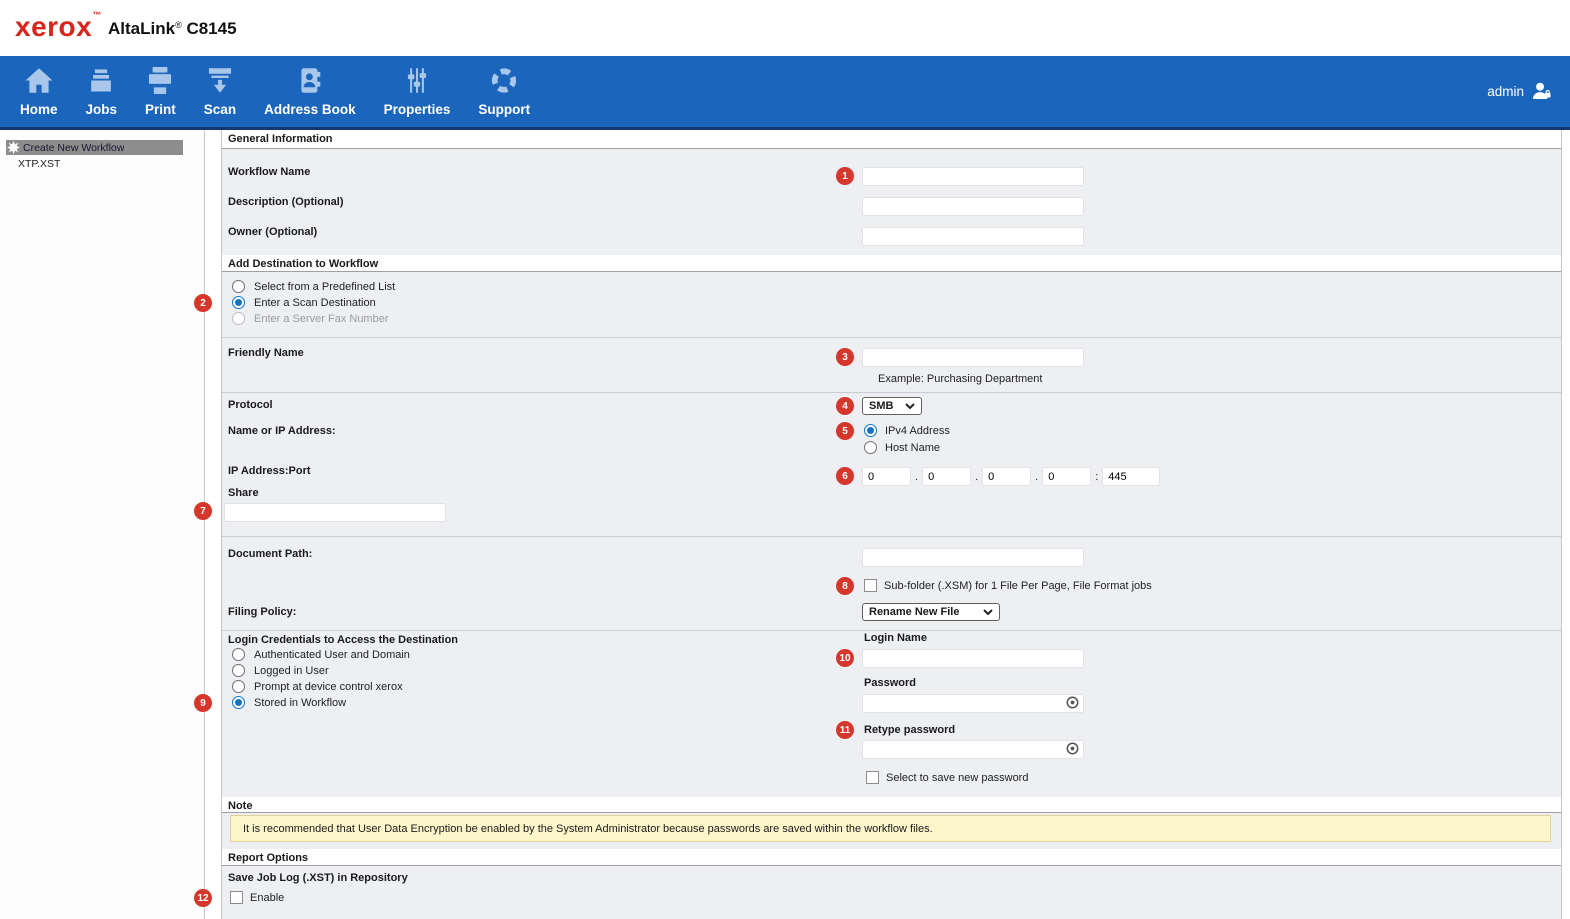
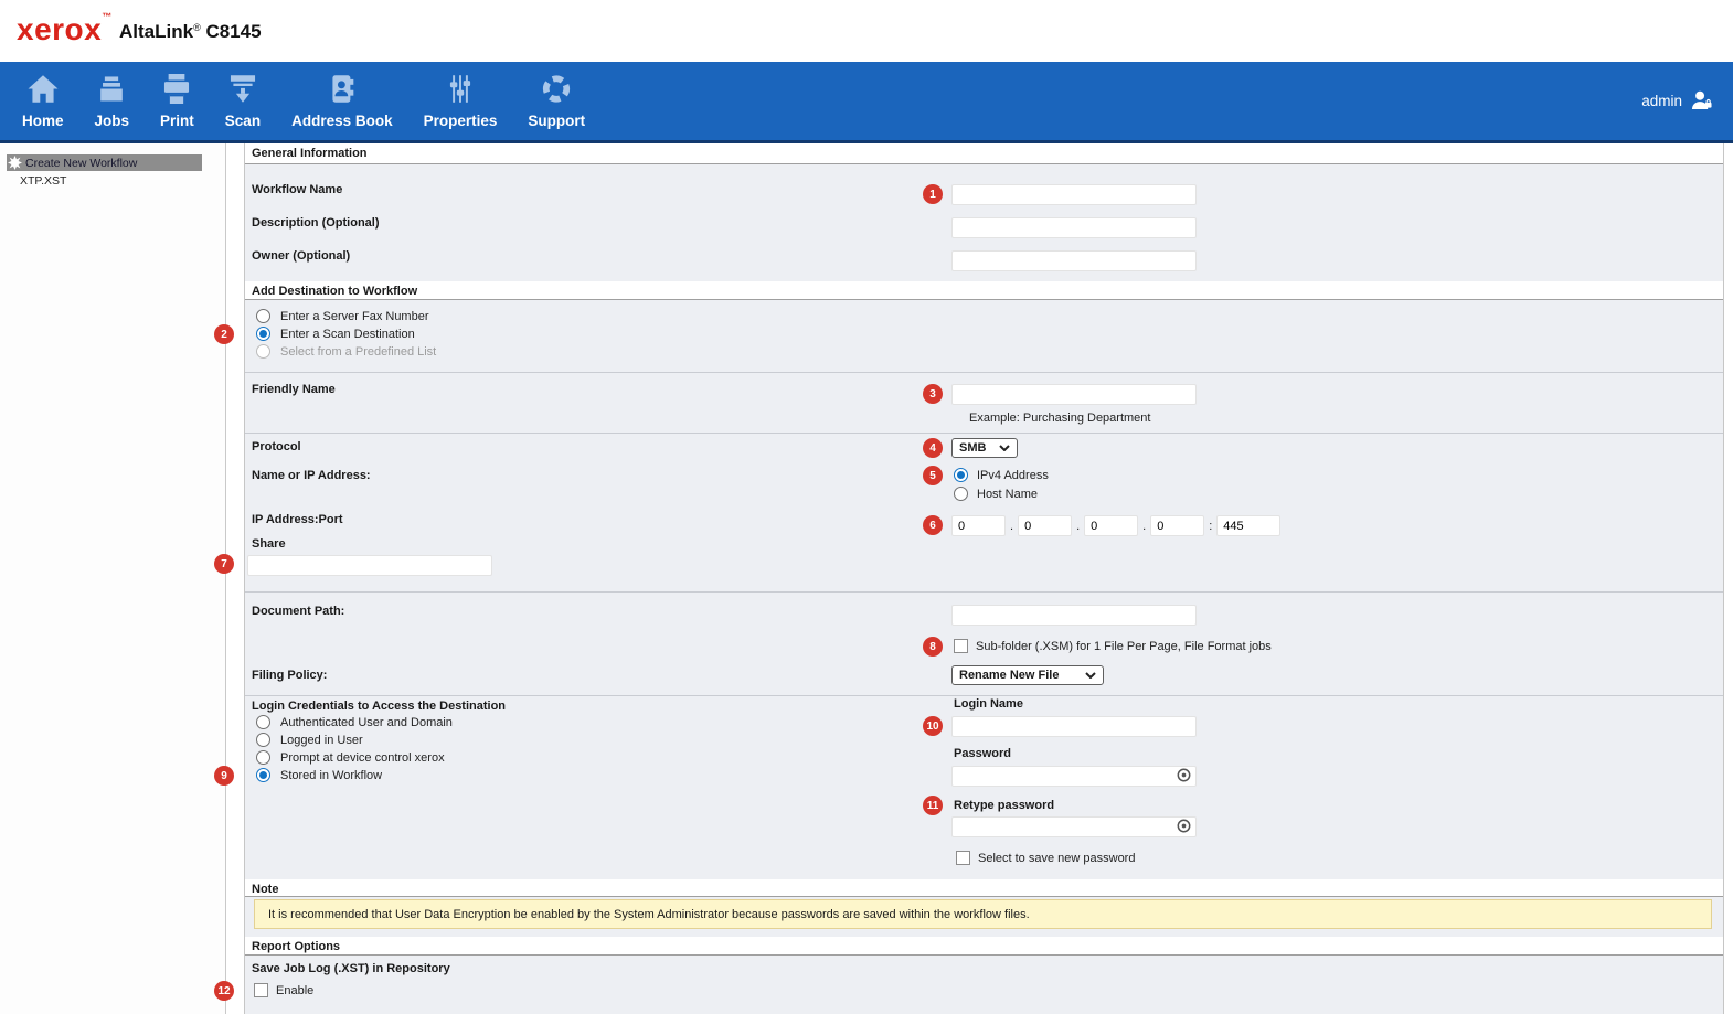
  xerox™
  AltaLink® C8145
  Home
  Jobs
  Print
  Scan
  Address Book
  Properties
  Support
  admin
  Create New Workflow
  XTP.XST
  General Information
  Add Destination to Workflow
  Note
  Report Options
  Workflow Name
  1
  Description (Optional)
  Owner (Optional)
- Select from a Predefined List
+ Enter a Server Fax Number
  Enter a Scan Destination
- Enter a Server Fax Number
+ Select from a Predefined List
  2
  Friendly Name
  3
  Example: Purchasing Department
  Protocol
  SMB
  4
  Name or IP Address:
  IPv4 Address
  Host Name
  5
  IP Address:Port
  0
  .
  0
  .
  0
  .
  0
  :
  445
  6
  Share
  7
  Document Path:
  Sub-folder (.XSM) for 1 File Per Page, File Format jobs
  8
  Filing Policy:
  Rename New File
  Login Credentials to Access the Destination
  Authenticated User and Domain
  Logged in User
  Prompt at device control xerox
  Stored in Workflow
  9
  Login Name
  10
  Password
  11
  Retype password
  Select to save new password
  It is recommended that User Data Encryption be enabled by the System Administrator because passwords are saved within the workflow files.
  Save Job Log (.XST) in Repository
  Enable
  12
